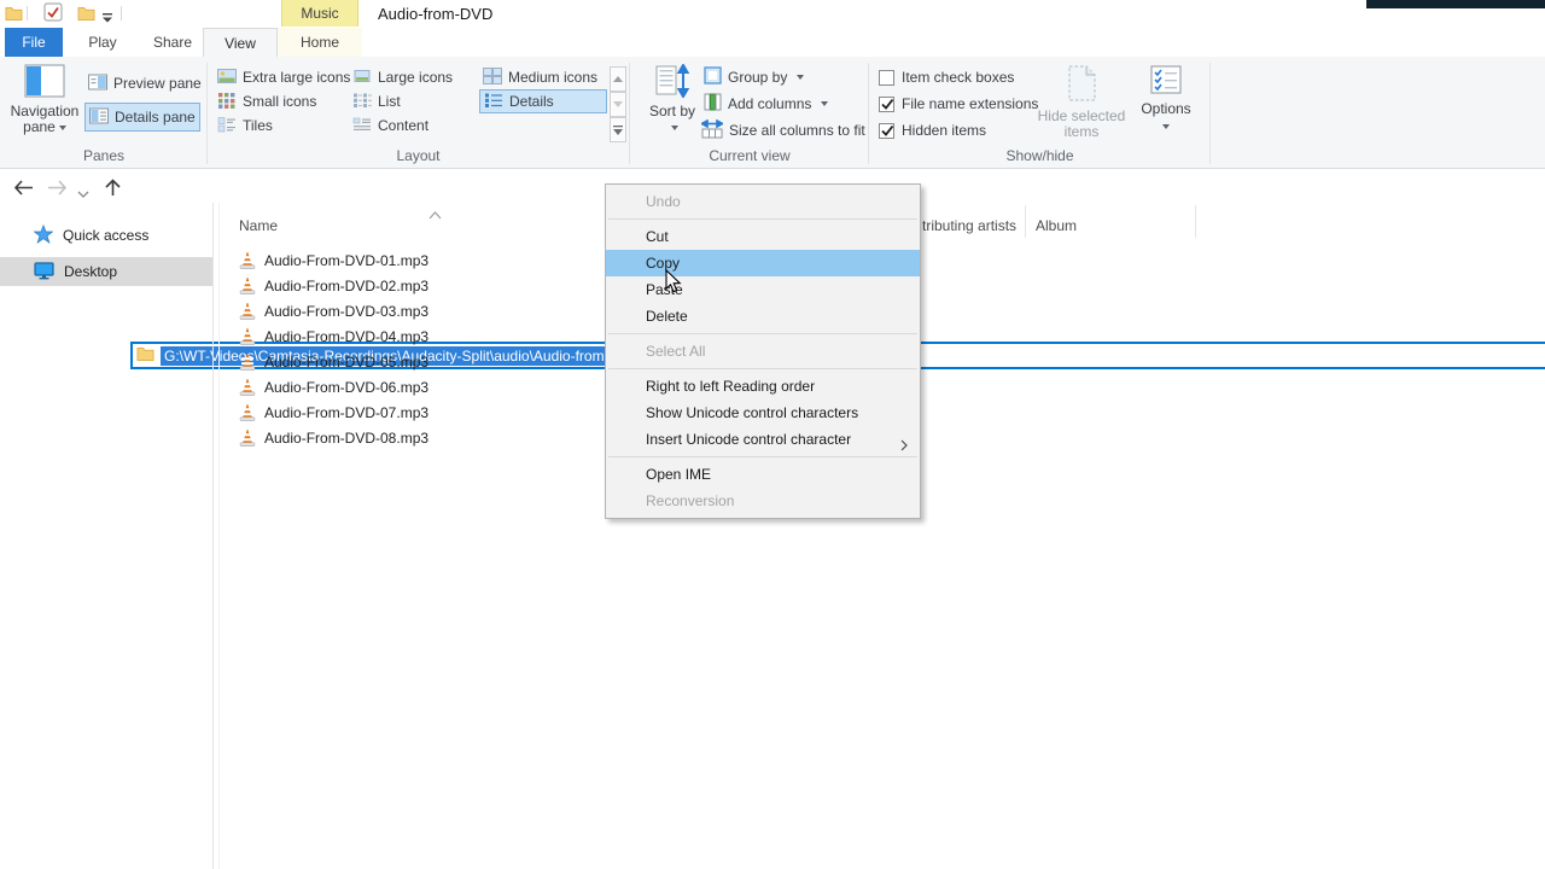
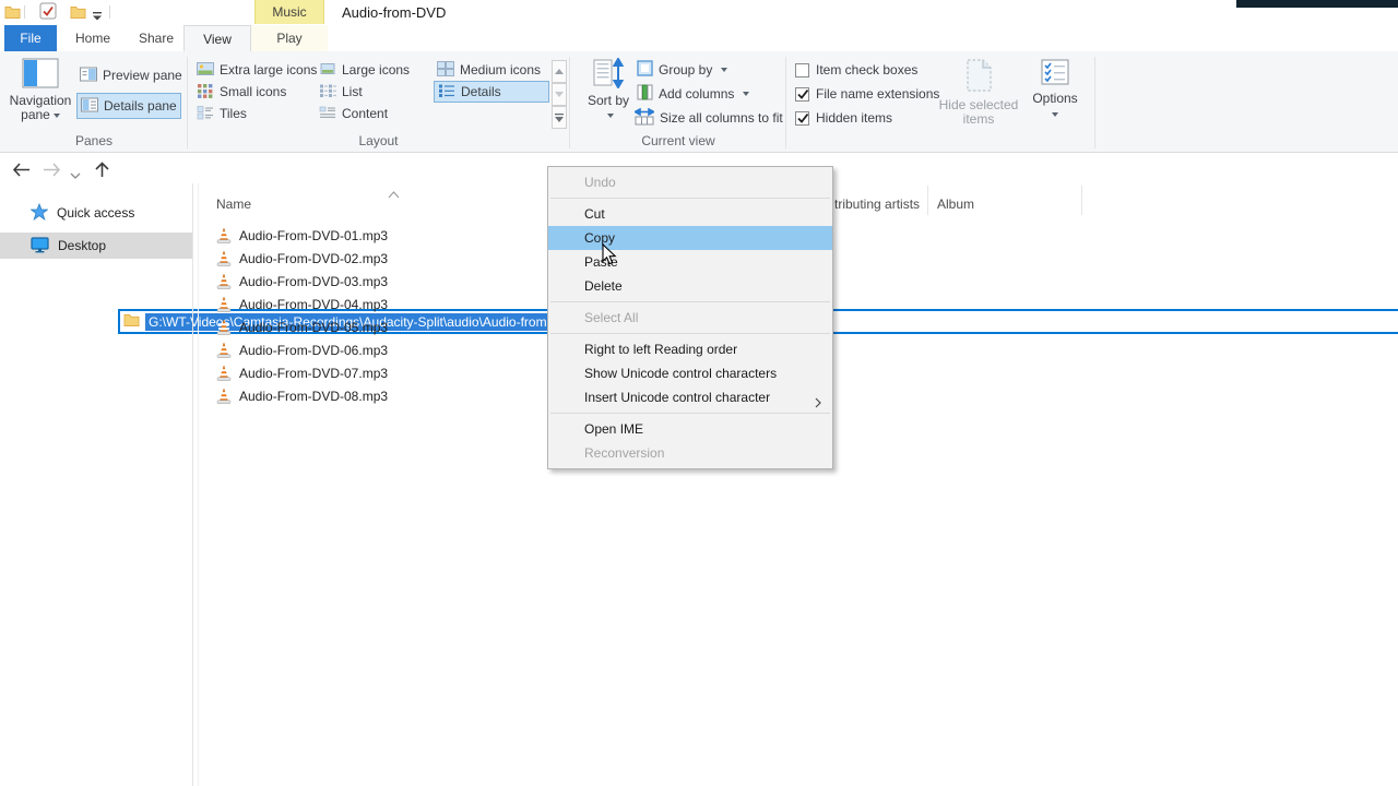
  Audio-from-DVD
  File
- Play
+ Home
  Share
  View
- Home
+ Play
  Navigation pane
  Preview pane
  Details pane
  Panes
  Extra large icons
  Large icons
  Medium icons
  Small icons
  List
  Details
  Tiles
  Content
  Layout
  Sort by
  Group by
  Add columns
  Size all columns to fit
  Current view
  Item check boxes
  File name extensions
  Hidden items
  Hide selected items
  Options
- Show/hide
  G:\WT-Videos\Camtasia-Recordings\Audacity-Split\audio\Audio-from
  Quick access
  Desktop
  Name
  tributing artists
  Album
  Audio-From-DVD-01.mp3
  Audio-From-DVD-02.mp3
  Audio-From-DVD-03.mp3
  Audio-From-DVD-04.mp3
  Audio-From-DVD-05.mp3
  Audio-From-DVD-06.mp3
  Audio-From-DVD-07.mp3
  Audio-From-DVD-08.mp3
  Undo
  Cut
  Copy
  Pase
  Delete
  Select All
  Right to left Reading order
  Show Unicode control characters
  Insert Unicode control character
  Open IME
  Reconversion
